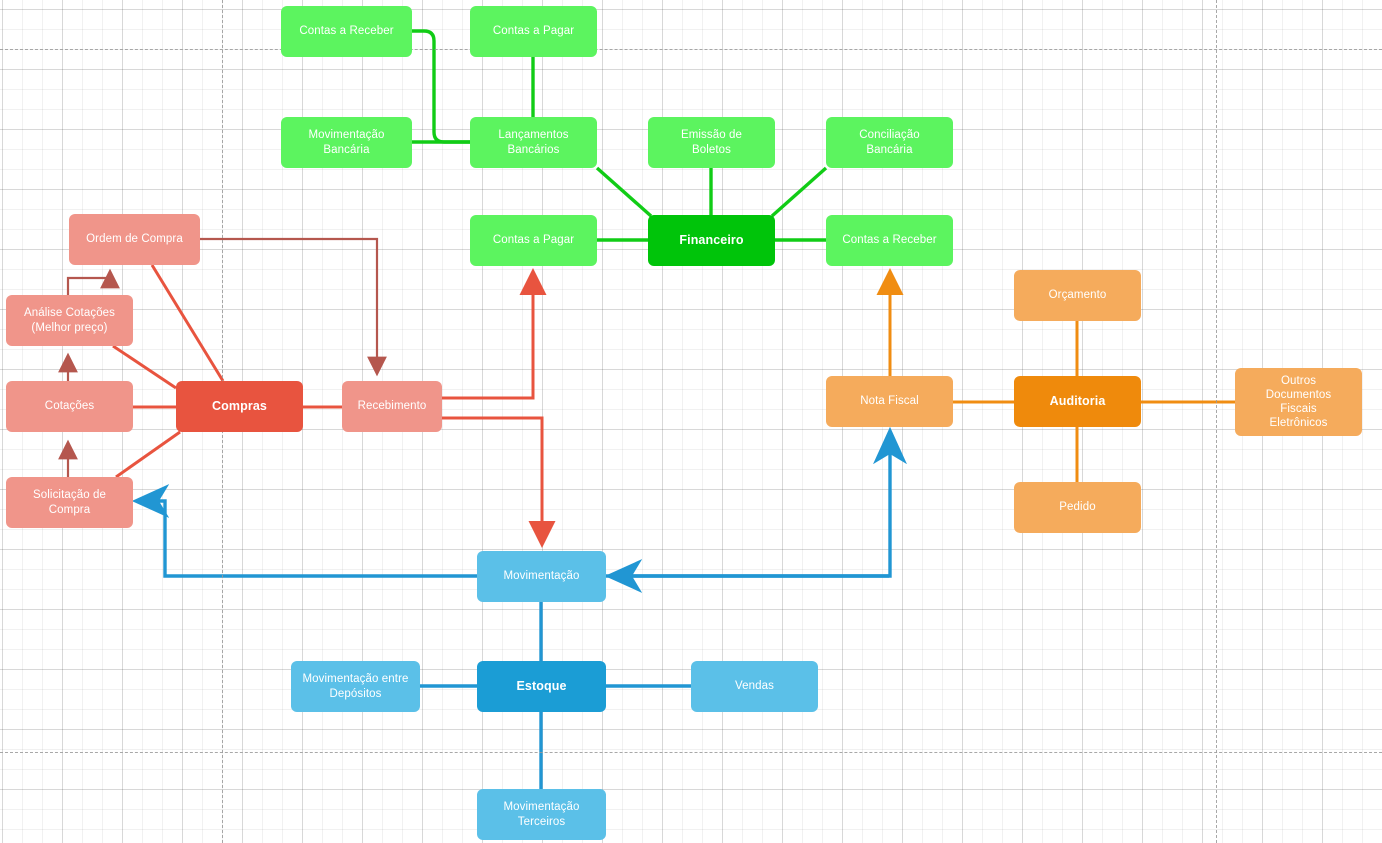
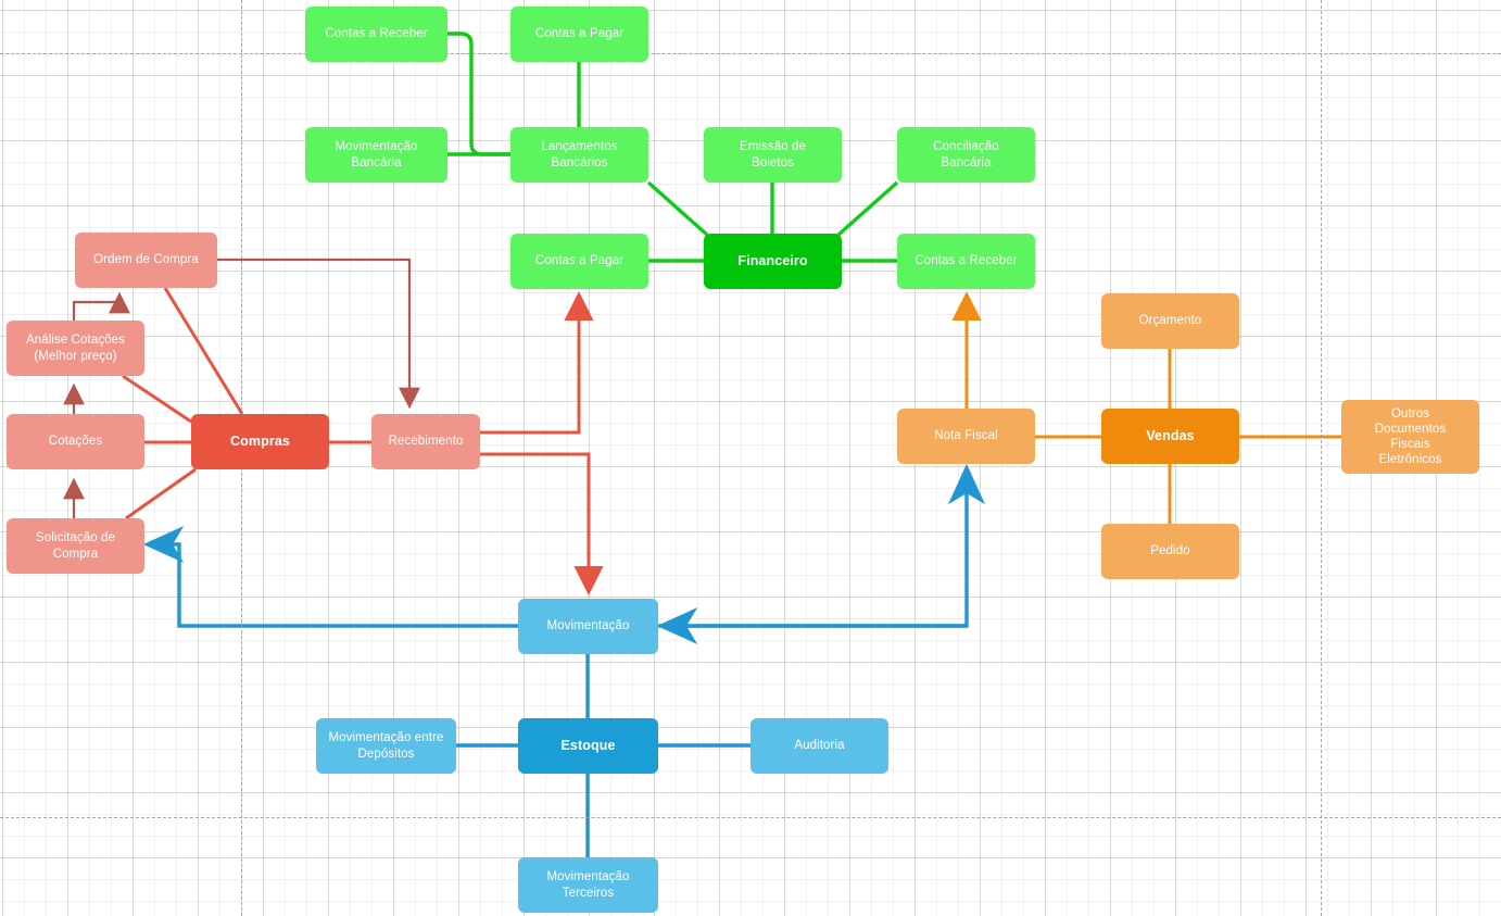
  Contas a Receber
  Contas a Pagar
  Movimentação
  Bancária
  Lançamentos
  Bancários
  Emissão de
  Boletos
  Conciliação
  Bancária
  Contas a Pagar
  Financeiro
  Contas a Receber
  Ordem de Compra
  Análise Cotações
  (Melhor preço)
  Cotações
  Compras
  Recebimento
  Solicitação de
  Compra
  Orçamento
  Nota Fiscal
- Auditoria
+ Vendas
  Outros
  Documentos
  Fiscais
  Eletrônicos
  Pedido
  Movimentação
  Movimentação entre
  Depósitos
  Estoque
- Vendas
+ Auditoria
  Movimentação
  Terceiros
